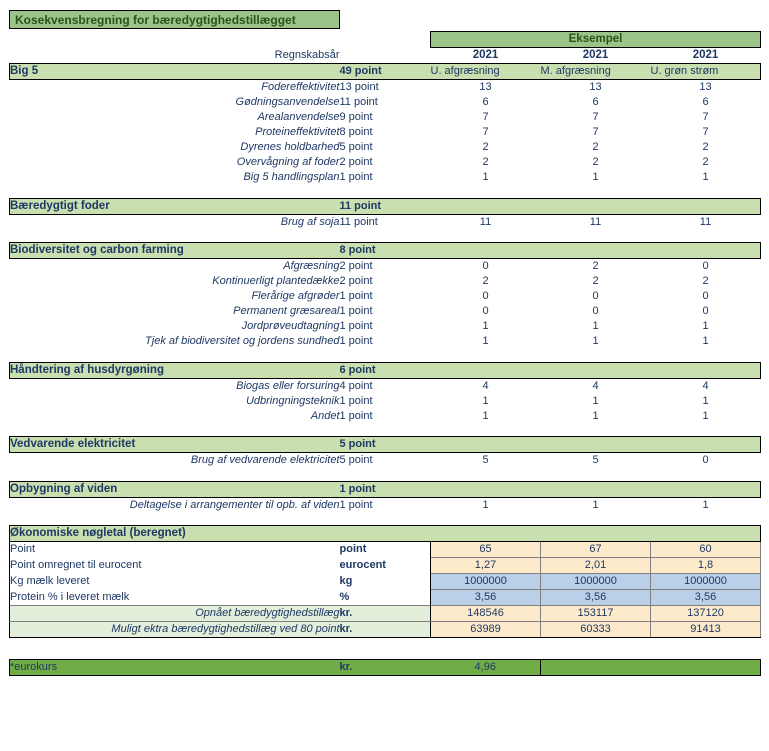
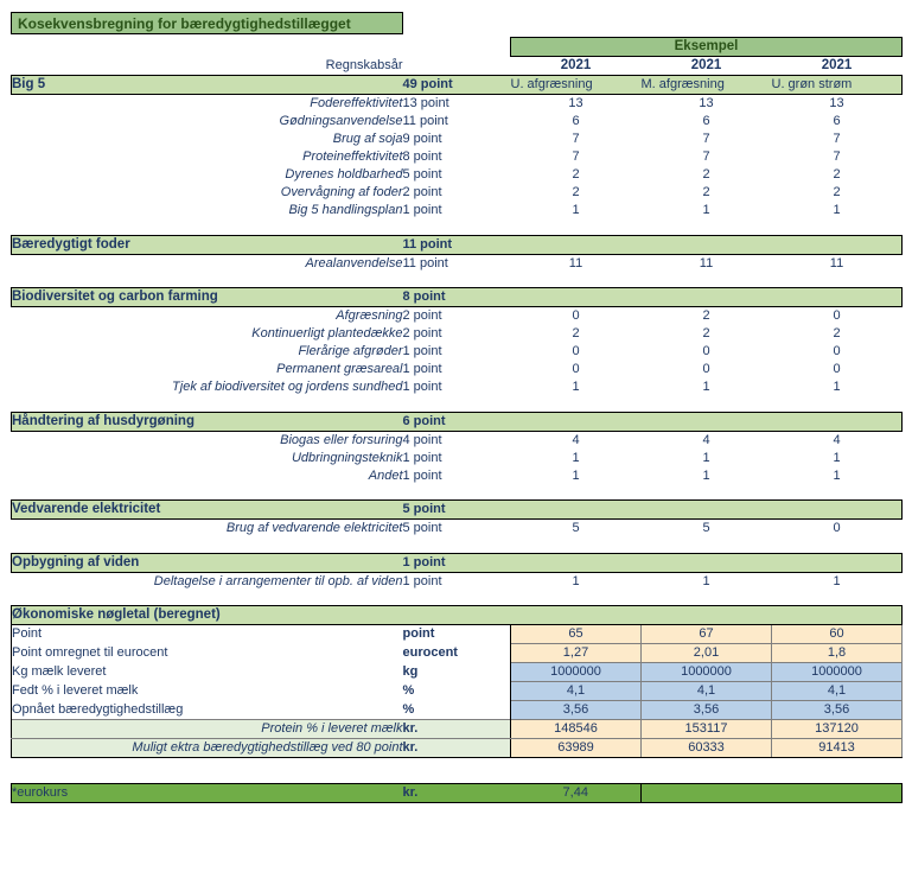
  Kosekvensbregning for bæredygtighedstillægget
  		Eksempel
  Regnskabsår		2021	2021	2021
  Big 5	49 point	U. afgræsning	M. afgræsning	U. grøn strøm
  Fodereffektivitet	13 point	13	13	13
  Gødningsanvendelse	11 point	6	6	6
- Arealanvendelse	9 point	7	7	7
+ Brug af soja	9 point	7	7	7
  Proteineffektivitet	8 point	7	7	7
  Dyrenes holdbarhed	5 point	2	2	2
  Overvågning af foder	2 point	2	2	2
  Big 5 handlingsplan	1 point	1	1	1
  Bæredygtigt foder	11 point
- Brug af soja	11 point	11	11	11
+ Arealanvendelse	11 point	11	11	11
  Biodiversitet og carbon farming	8 point
  Afgræsning	2 point	0	2	0
  Kontinuerligt plantedække	2 point	2	2	2
  Flerårige afgrøder	1 point	0	0	0
  Permanent græsareal	1 point	0	0	0
- Jordprøveudtagning	1 point	1	1	1
  Tjek af biodiversitet og jordens sundhed	1 point	1	1	1
  Håndtering af husdyrgøning	6 point
  Biogas eller forsuring	4 point	4	4	4
  Udbringningsteknik	1 point	1	1	1
  Andet	1 point	1	1	1
  Vedvarende elektricitet	5 point
  Brug af vedvarende elektricitet	5 point	5	5	0
  Opbygning af viden	1 point
  Deltagelse i arrangementer til opb. af viden	1 point	1	1	1
  Økonomiske nøgletal (beregnet)
  Point	point	65	67	60
  Point omregnet til eurocent	eurocent	1,27	2,01	1,8
  Kg mælk leveret	kg	1000000	1000000	1000000
+ Fedt % i leveret mælk	%	4,1	4,1	4,1
- Protein % i leveret mælk	%	3,56	3,56	3,56
+ Opnået bæredygtighedstillæg	%	3,56	3,56	3,56
- Opnået bæredygtighedstillæg	kr.	148546	153117	137120
+ Protein % i leveret mælk	kr.	148546	153117	137120
  Muligt ektra bæredygtighedstillæg ved 80 point	kr.	63989	60333	91413
- *eurokurs	kr.	4,96
+ *eurokurs	kr.	7,44
